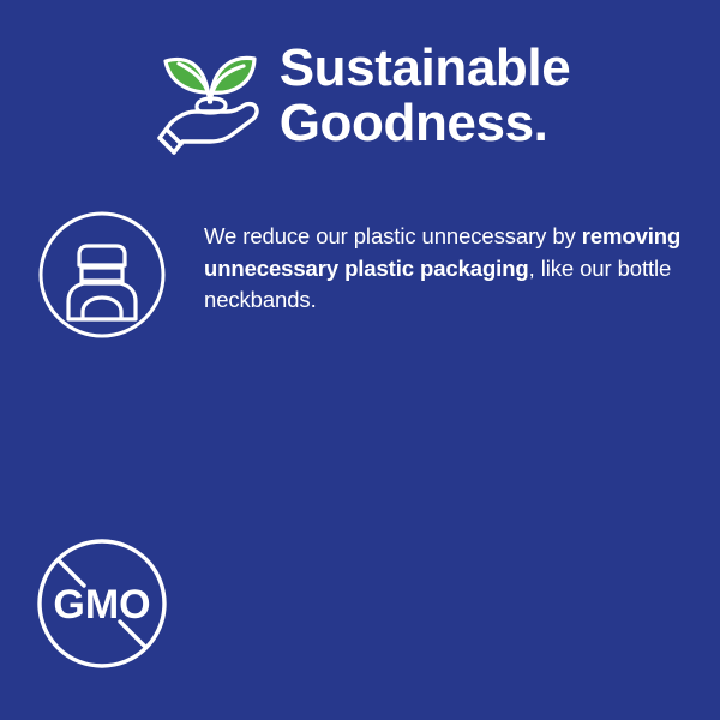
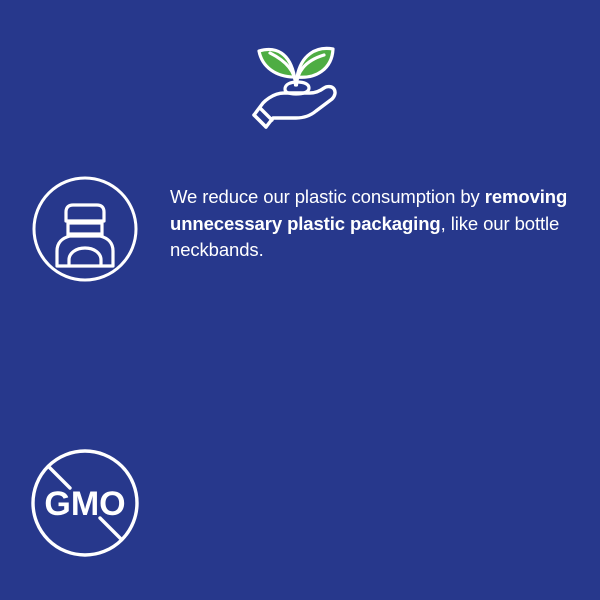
- Sustainable
- Goodness.
- We reduce our plastic unnecessary by removing unnecessary plastic packaging, like our bottle neckbands.
+ We reduce our plastic consumption by removing unnecessary plastic packaging, like our bottle neckbands.
  GMO
